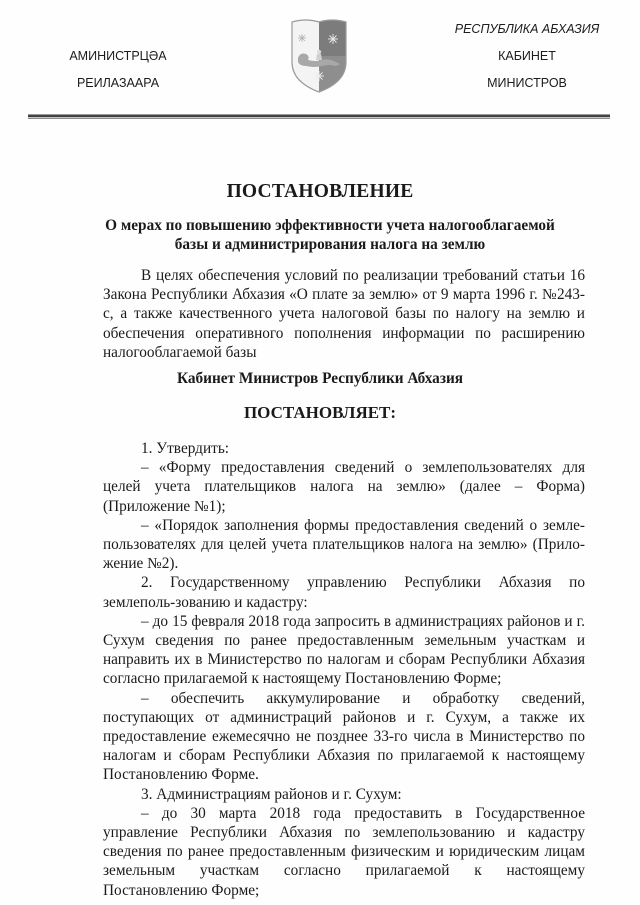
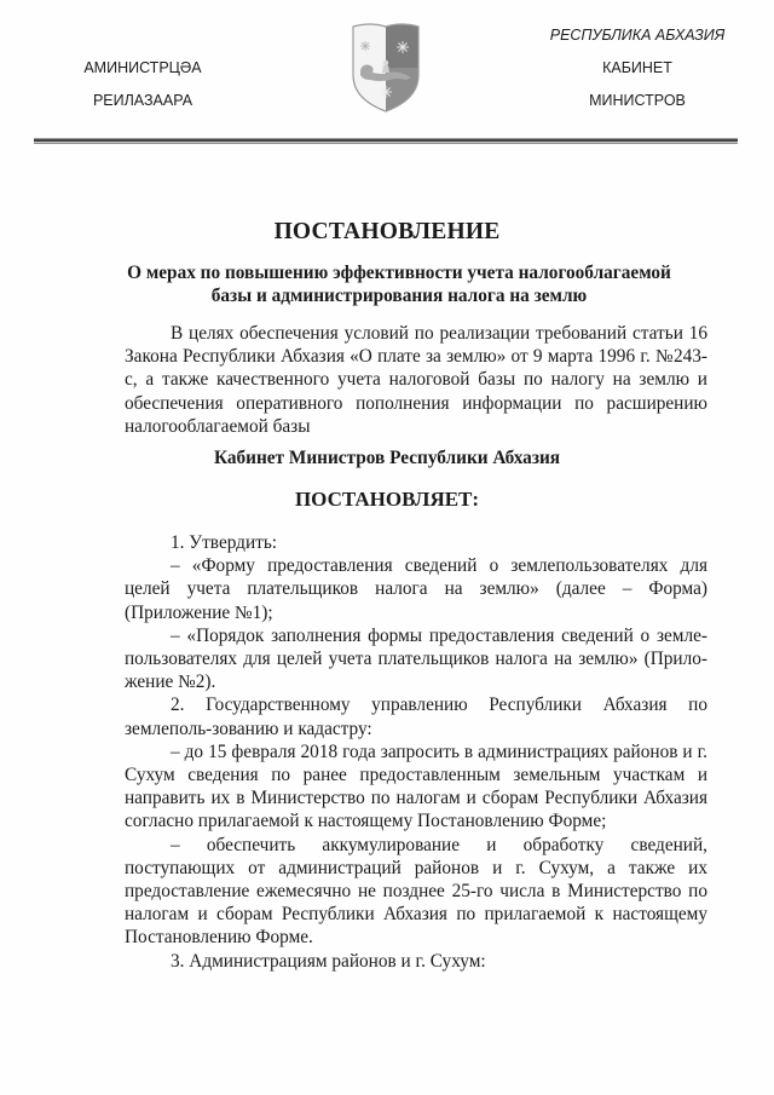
  АМИНИСТРЦӘА
  РЕИЛАЗААРА
  РЕСПУБЛИКА АБХАЗИЯ
  КАБИНЕТ
  МИНИСТРОВ
  ПОСТАНОВЛЕНИЕ
  О мерах по повышению эффективности учета налогооблагаемой
  базы и администрирования налога на землю
  В целях обеспечения условий по реализации требований статьи 16 Закона Республики Абхазия «О плате за землю» от 9 марта 1996 г. №243-с, а также качественного учета налоговой базы по налогу на землю и обеспечения оперативного пополнения информации по расширению налогооблагаемой базы
  Кабинет Министров Республики Абхазия
  ПОСТАНОВЛЯЕТ:
  1. Утвердить:
  – «Форму предоставления сведений о землепользователях для целей учета плательщиков налога на землю» (далее – Форма) (Приложение №1);
  – «Порядок заполнения формы предоставления сведений о земле-пользователях для целей учета плательщиков налога на землю» (Прило-жение №2).
  2. Государственному управлению Республики Абхазия по землеполь-зованию и кадастру:
  – до 15 февраля 2018 года запросить в администрациях районов и г. Сухум сведения по ранее предоставленным земельным участкам и направить их в Министерство по налогам и сборам Республики Абхазия согласно прилагаемой к настоящему Постановлению Форме;
- – обеспечить аккумулирование и обработку сведений, поступающих от администраций районов и г. Сухум, а также их предоставление ежемесячно не позднее 33-го числа в Министерство по налогам и сборам Республики Абхазия по прилагаемой к настоящему Постановлению Форме.
+ – обеспечить аккумулирование и обработку сведений, поступающих от администраций районов и г. Сухум, а также их предоставление ежемесячно не позднее 25-го числа в Министерство по налогам и сборам Республики Абхазия по прилагаемой к настоящему Постановлению Форме.
  3. Администрациям районов и г. Сухум:
- – до 30 марта 2018 года предоставить в Государственное управление Республики Абхазия по землепользованию и кадастру сведения по ранее предоставленным физическим и юридическим лицам земельным участкам согласно прилагаемой к настоящему Постановлению Форме;
